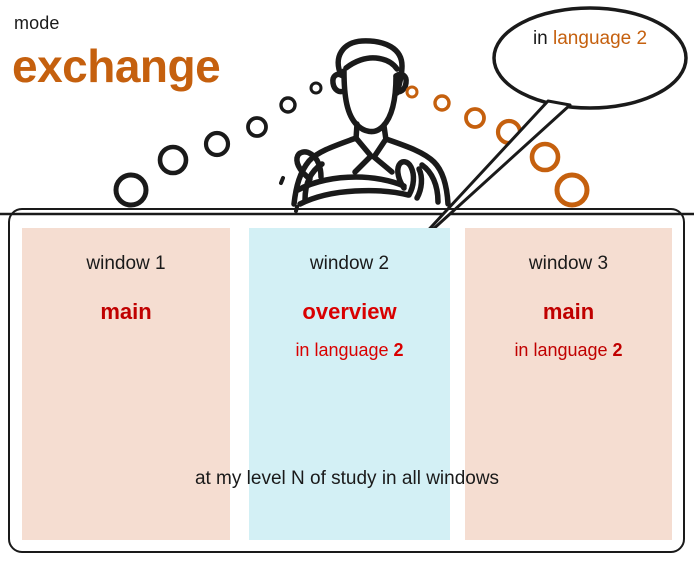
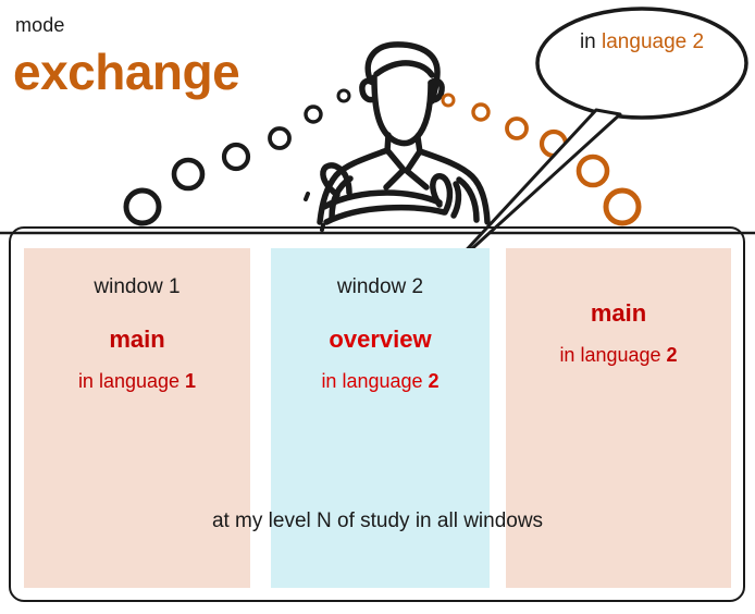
  mode
  exchange
  in language 2
  window 1
  main
+ in language 1
  window 2
  overview
  in language 2
- window 3
  main
  in language 2
  at my level N of study in all windows
